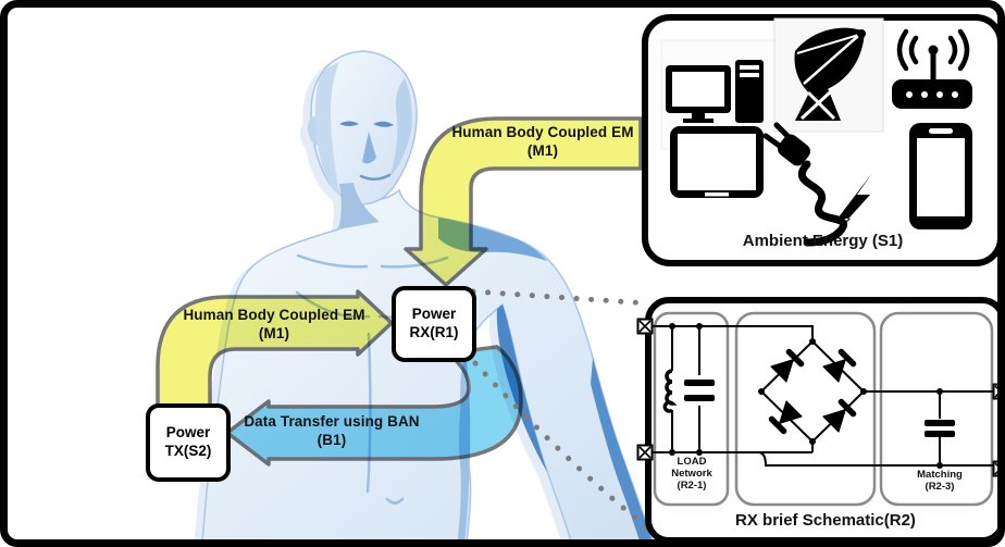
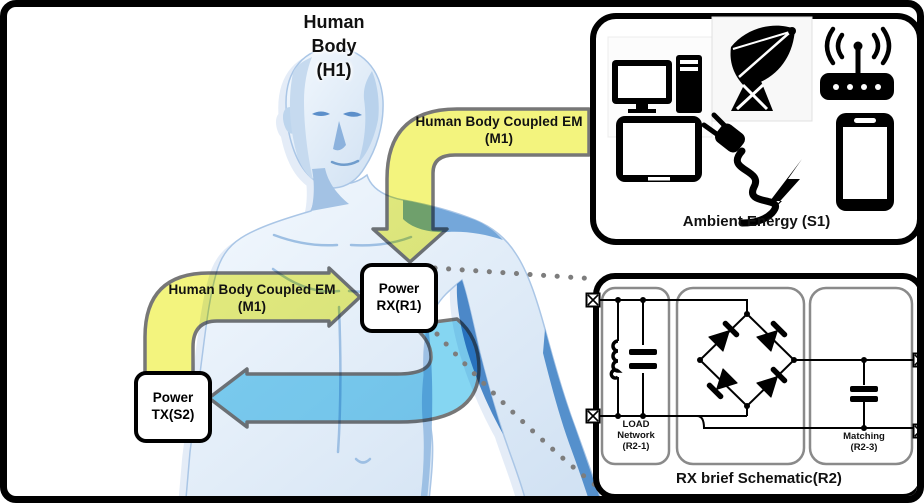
+ Human
+ Body
+ (H1)
  Human Body Coupled EM
  (M1)
  Human Body Coupled EM
  (M1)
- Data Transfer using BAN
- (B1)
  Power
  RX(R1)
  Power
  TX(S2)
  Ambient Energy (S1)
  LOAD
  Network
  (R2-1)
  Matching
  (R2-3)
  RX brief Schematic(R2)
